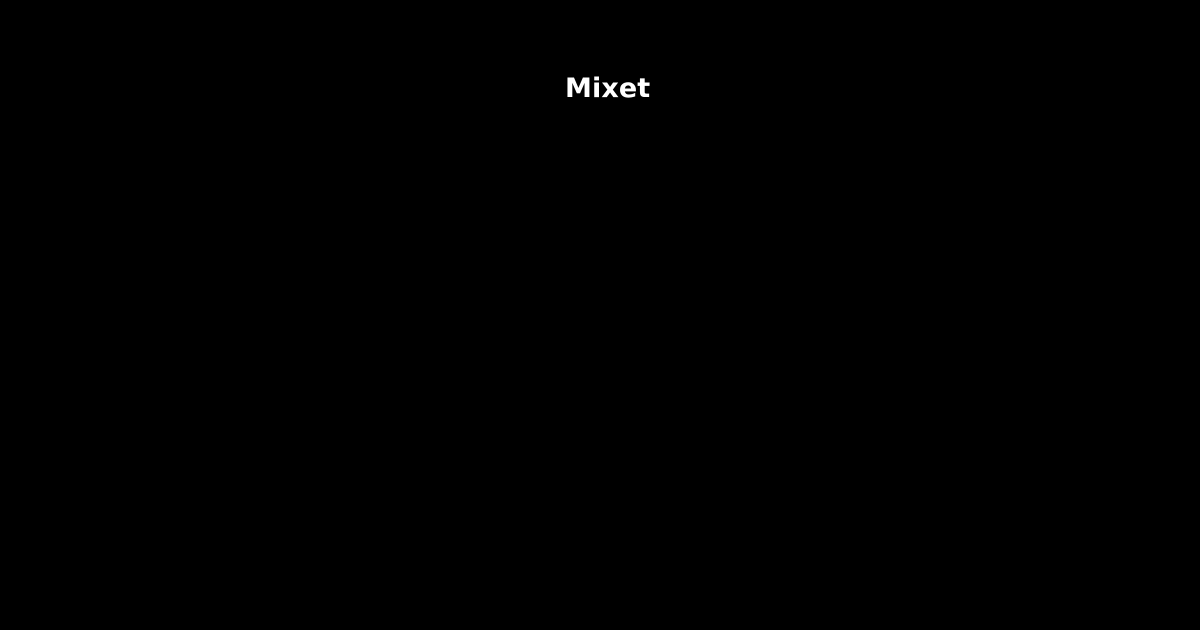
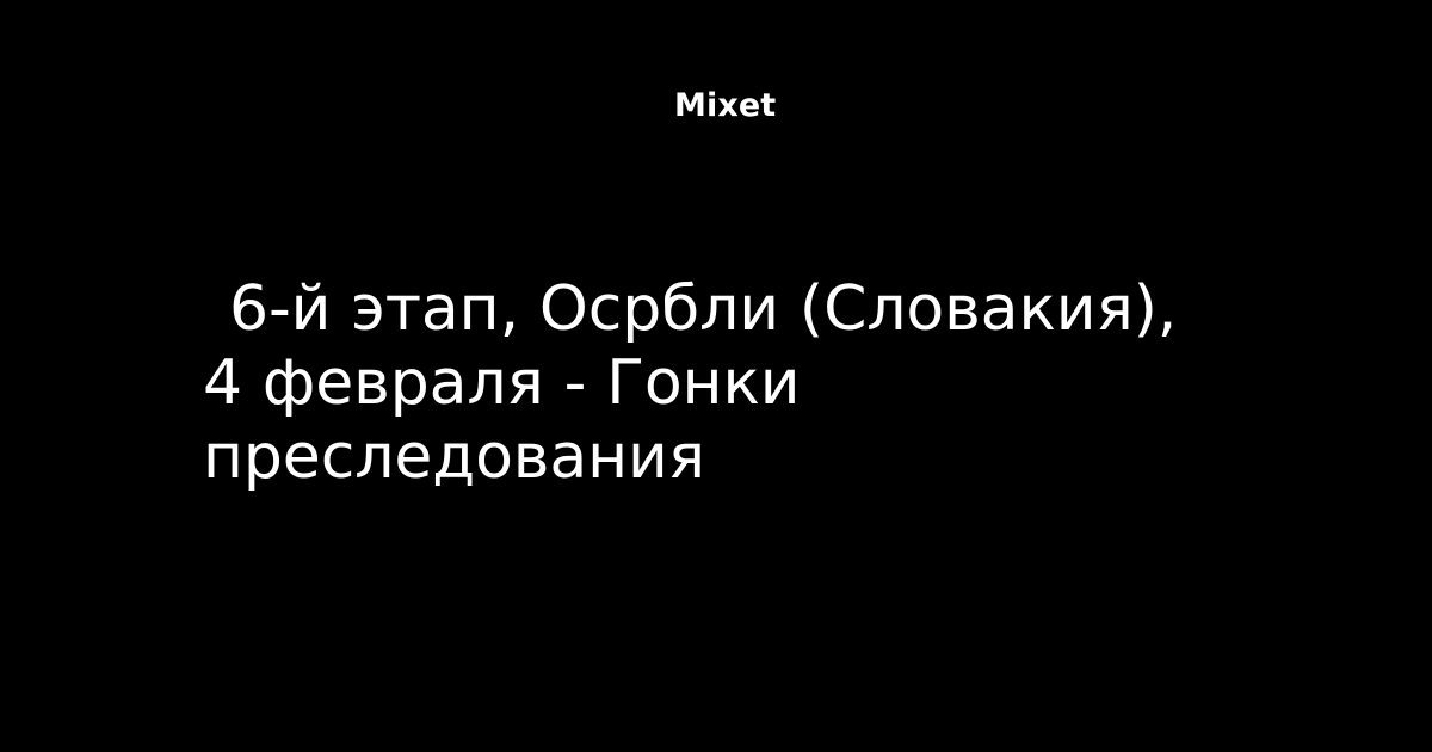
  Mixet
+ 6-й этап, Осрбли (Словакия), 4 февраля - Гонки преследования
